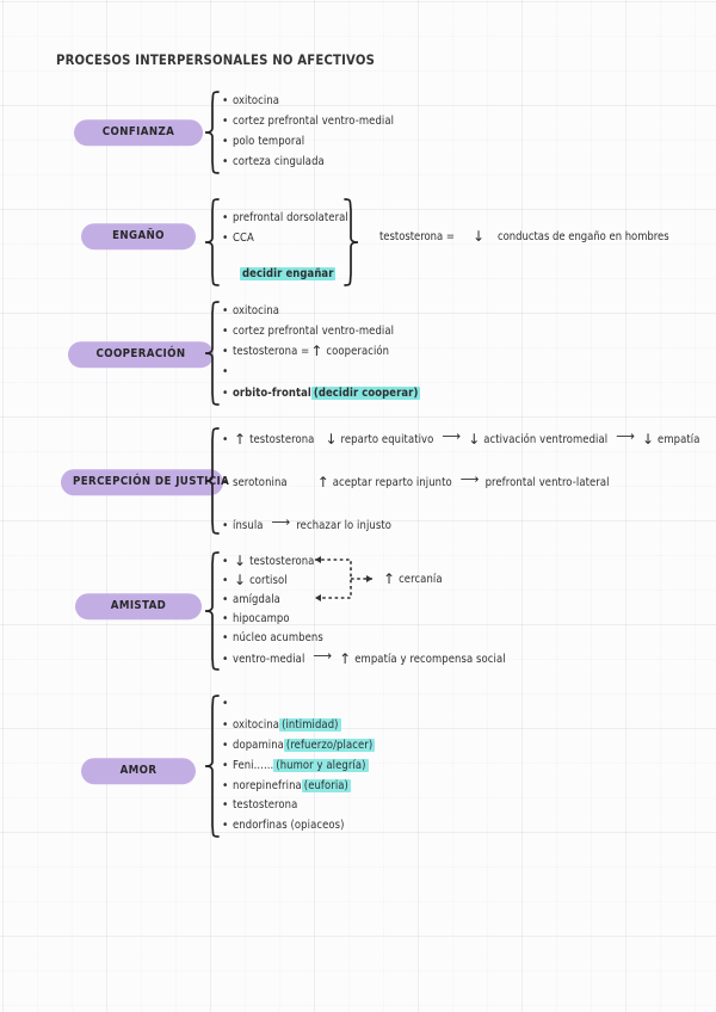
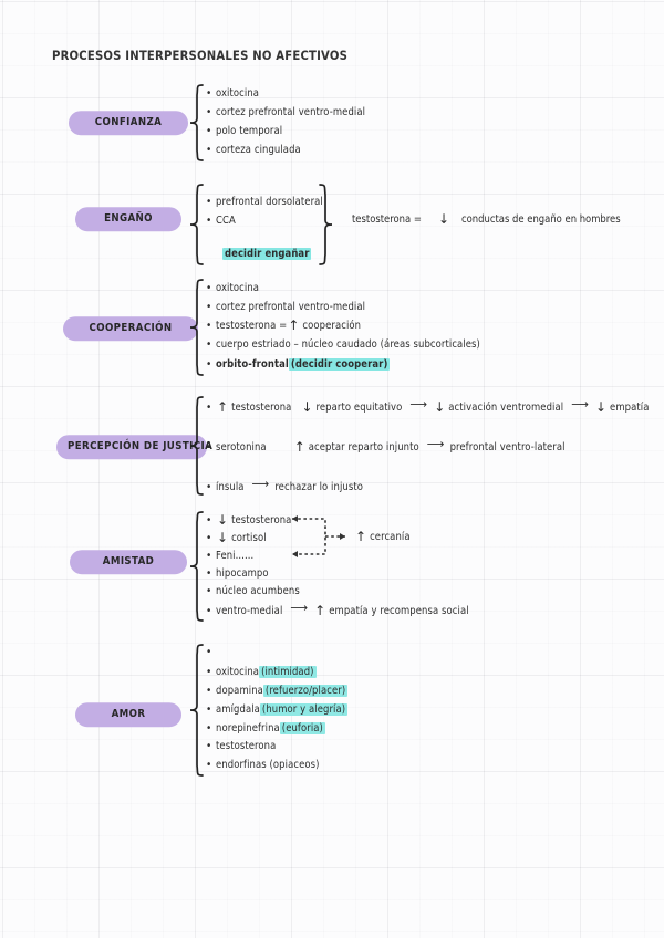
  PROCESOS INTERPERSONALES NO AFECTIVOS
  CONFIANZA
  •
  oxitocina
  •
  cortez prefrontal ventro-medial
  •
  polo temporal
  •
  corteza cingulada
  ENGAÑO
  •
  prefrontal dorsolateral
  •
  CCA
  decidir engañar
  testosterona = ↓ conductas de engaño en hombres
  COOPERACIÓN
  •
  oxitocina
  •
  cortez prefrontal ventro-medial
  •
  testosterona =
  ↑
  cooperación
  •
+ cuerpo estriado – núcleo caudado (áreas subcorticales)
  •
  orbito-frontal
  (decidir cooperar)
  PERCEPCIÓN DE JUSTCIA
  •
  ↑
  testosterona
  ↓
  reparto equitativo
  ⟶
  ↓
  activación ventromedial
  ⟶
  ↓
  empatía
  •
  serotonina
  ↑
  aceptar reparto injunto
  ⟶
  prefrontal ventro-lateral
  •
  ínsula
  ⟶
  rechazar lo injusto
  AMISTAD
  •
  ↓
  testosterona
  •
  ↓
  cortisol
  •
- amígdala
+ Feni......
  •
  hipocampo
  •
  núcleo acumbens
  •
  ventro-medial
  ⟶
  ↑
  empatía y recompensa social
  ↑ cercanía
  AMOR
  •
  •
  oxitocina
  (intimidad)
  •
  dopamina
  (refuerzo/placer)
  •
- Feni......
+ amígdala
  (humor y alegría)
  •
  norepinefrina
  (euforia)
  •
  testosterona
  •
  endorfinas (opiaceos)
